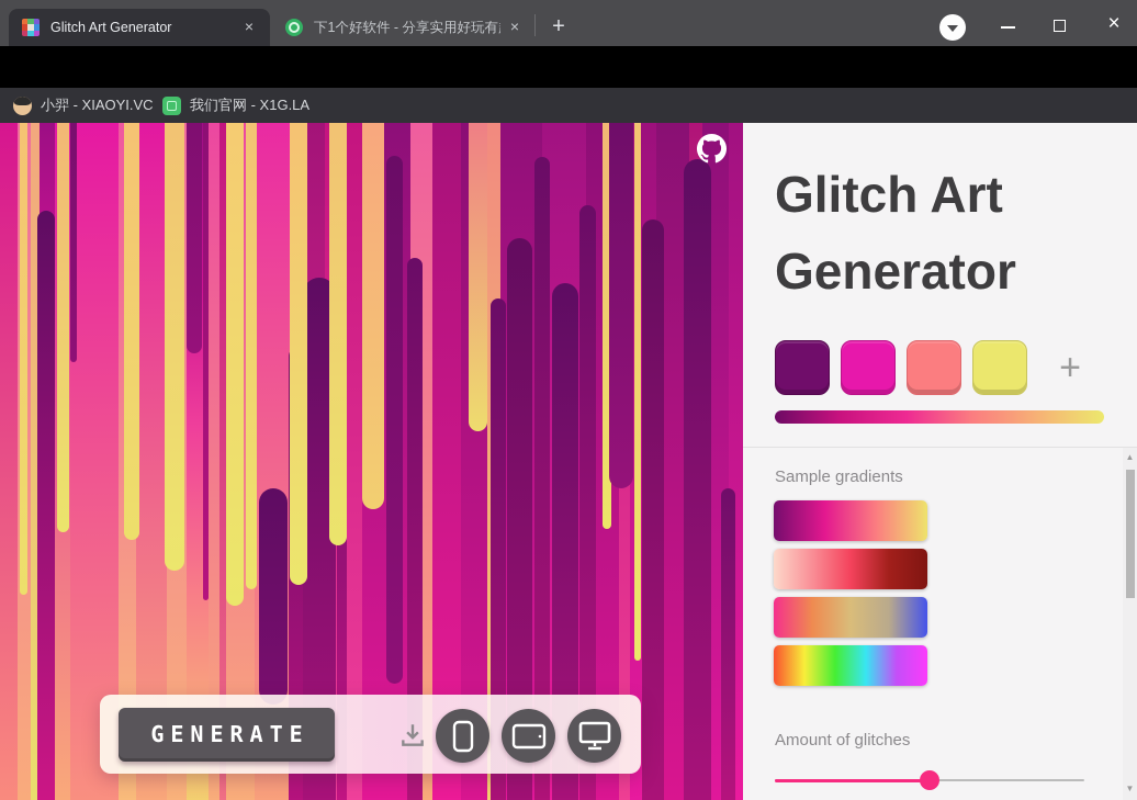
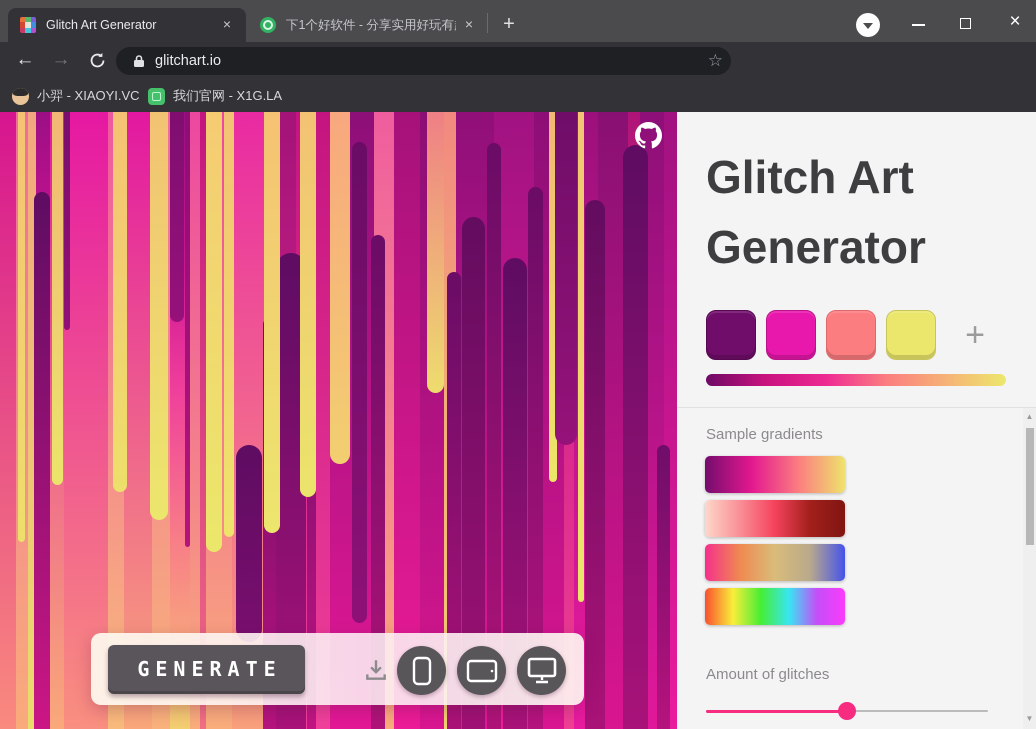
  Glitch Art Generator
  ×
  下1个好软件 - 分享实用好玩有
  ×
  +
  ×
+ ←
+ →
+ glitchart.io
+ ☆
  小羿 - XIAOYI.VC
  我们官网 - X1G.LA
  GENERATE
  Glitch Art
  Generator
  +
  Sample gradients
  Amount of glitches
  ▲
  ▼
